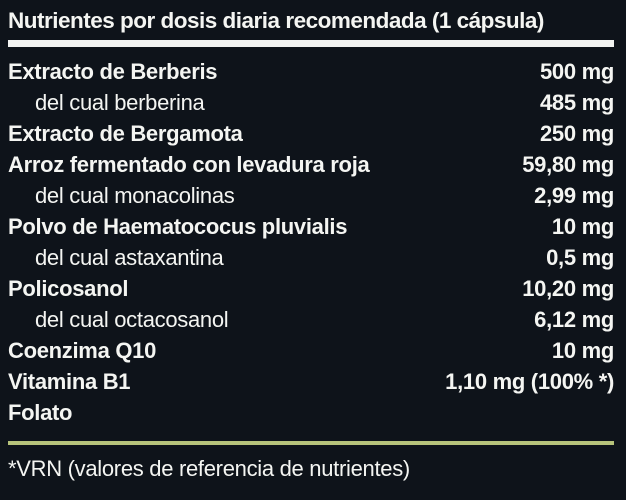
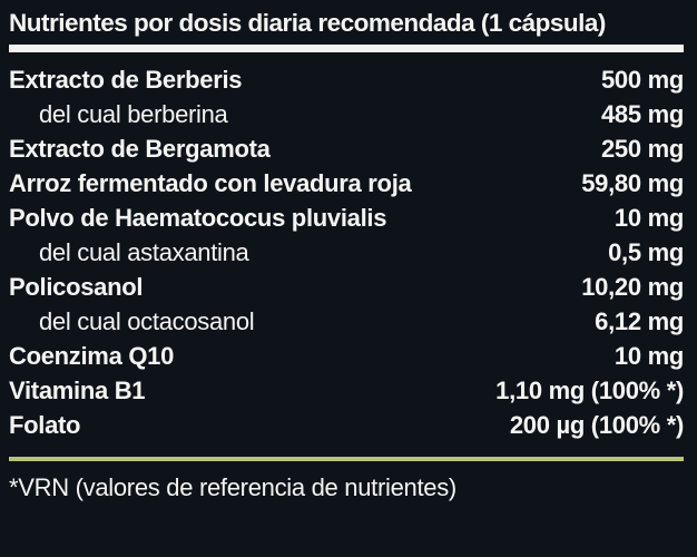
  Nutrientes por dosis diaria recomendada (1 cápsula)
  Extracto de Berberis
  500 mg
  del cual berberina
  485 mg
  Extracto de Bergamota
  250 mg
  Arroz fermentado con levadura roja
  59,80 mg
- del cual monacolinas
- 2,99 mg
  Polvo de Haematococus pluvialis
  10 mg
  del cual astaxantina
  0,5 mg
  Policosanol
  10,20 mg
  del cual octacosanol
  6,12 mg
  Coenzima Q10
  10 mg
  Vitamina B1
  1,10 mg (100% *)
  Folato
+ 200 µg (100% *)
  *VRN (valores de referencia de nutrientes)
